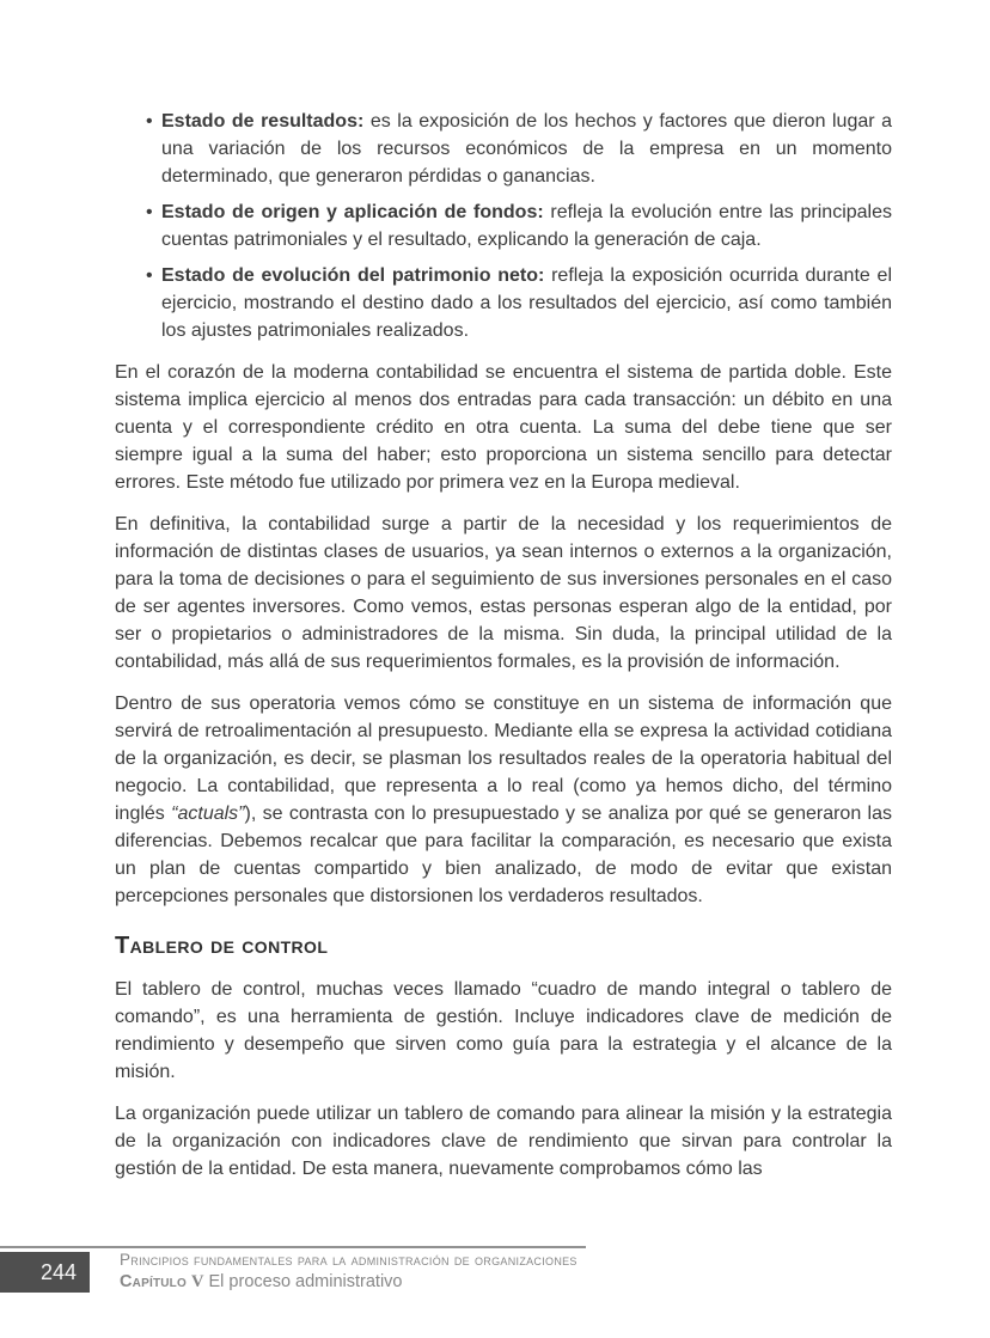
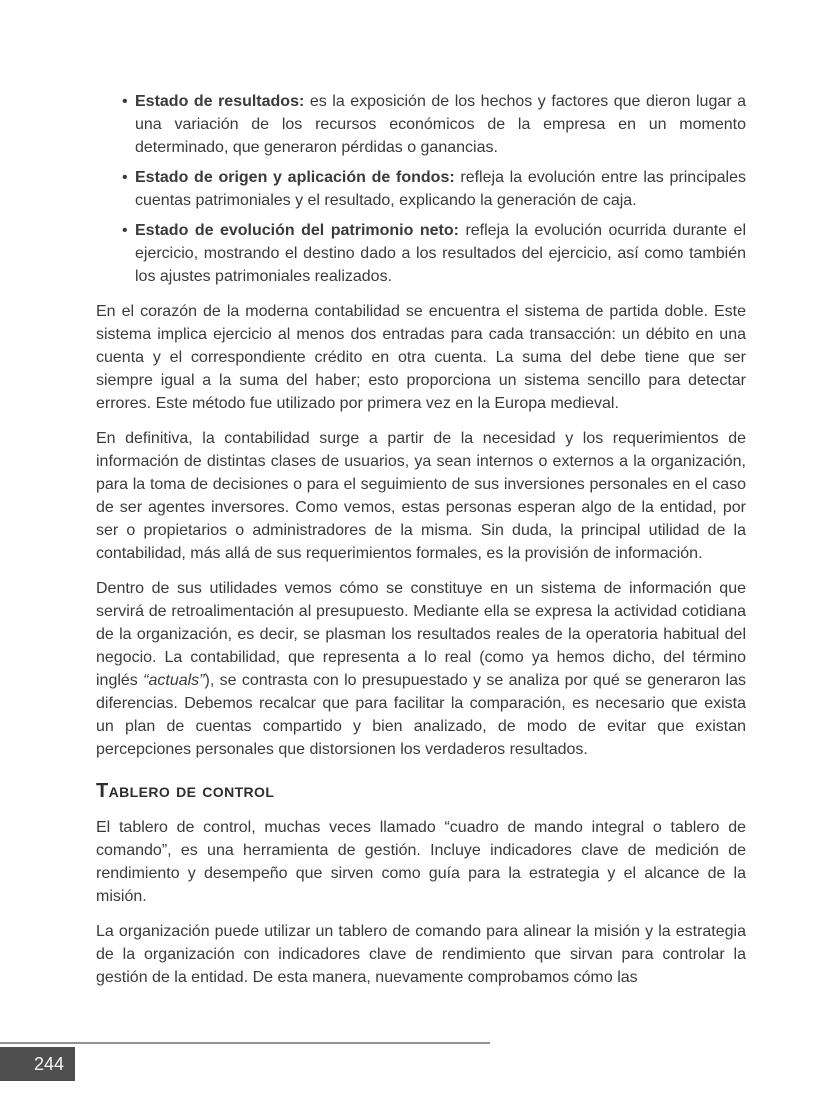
  •
  Estado de resultados: es la exposición de los hechos y factores que dieron lugar a una variación de los recursos económicos de la empresa en un momento determinado, que generaron pérdidas o ganancias.
  •
  Estado de origen y aplicación de fondos: refleja la evolución entre las principales cuentas patrimoniales y el resultado, explicando la generación de caja.
  •
- Estado de evolución del patrimonio neto: refleja la exposición ocurrida durante el ejercicio, mostrando el destino dado a los resultados del ejercicio, así como también los ajustes patrimoniales realizados.
+ Estado de evolución del patrimonio neto: refleja la evolución ocurrida durante el ejercicio, mostrando el destino dado a los resultados del ejercicio, así como también los ajustes patrimoniales realizados.
  En el corazón de la moderna contabilidad se encuentra el sistema de partida doble. Este sistema implica ejercicio al menos dos entradas para cada transacción: un débito en una cuenta y el correspondiente crédito en otra cuenta. La suma del debe tiene que ser siempre igual a la suma del haber; esto proporciona un sistema sencillo para detectar errores. Este método fue utilizado por primera vez en la Europa medieval.
  En definitiva, la contabilidad surge a partir de la necesidad y los requerimientos de información de distintas clases de usuarios, ya sean internos o externos a la organización, para la toma de decisiones o para el seguimiento de sus inversiones personales en el caso de ser agentes inversores. Como vemos, estas personas esperan algo de la entidad, por ser o propietarios o administradores de la misma. Sin duda, la principal utilidad de la contabilidad, más allá de sus requerimientos formales, es la provisión de información.
- Dentro de sus operatoria vemos cómo se constituye en un sistema de información que servirá de retroalimentación al presupuesto. Mediante ella se expresa la actividad cotidiana de la organización, es decir, se plasman los resultados reales de la operatoria habitual del negocio. La contabilidad, que representa a lo real (como ya hemos dicho, del término inglés “actuals”), se contrasta con lo presupuestado y se analiza por qué se generaron las diferencias. Debemos recalcar que para facilitar la comparación, es necesario que exista un plan de cuentas compartido y bien analizado, de modo de evitar que existan percepciones personales que distorsionen los verdaderos resultados.
+ Dentro de sus utilidades vemos cómo se constituye en un sistema de información que servirá de retroalimentación al presupuesto. Mediante ella se expresa la actividad cotidiana de la organización, es decir, se plasman los resultados reales de la operatoria habitual del negocio. La contabilidad, que representa a lo real (como ya hemos dicho, del término inglés “actuals”), se contrasta con lo presupuestado y se analiza por qué se generaron las diferencias. Debemos recalcar que para facilitar la comparación, es necesario que exista un plan de cuentas compartido y bien analizado, de modo de evitar que existan percepciones personales que distorsionen los verdaderos resultados.
  Tablero de control
  El tablero de control, muchas veces llamado “cuadro de mando integral o tablero de comando”, es una herramienta de gestión. Incluye indicadores clave de medición de rendimiento y desempeño que sirven como guía para la estrategia y el alcance de la misión.
  La organización puede utilizar un tablero de comando para alinear la misión y la estrategia de la organización con indicadores clave de rendimiento que sirvan para controlar la gestión de la entidad. De esta manera, nuevamente comprobamos cómo las
  244
- Principios fundamentales para la administración de organizaciones
- Capítulo V El proceso administrativo
